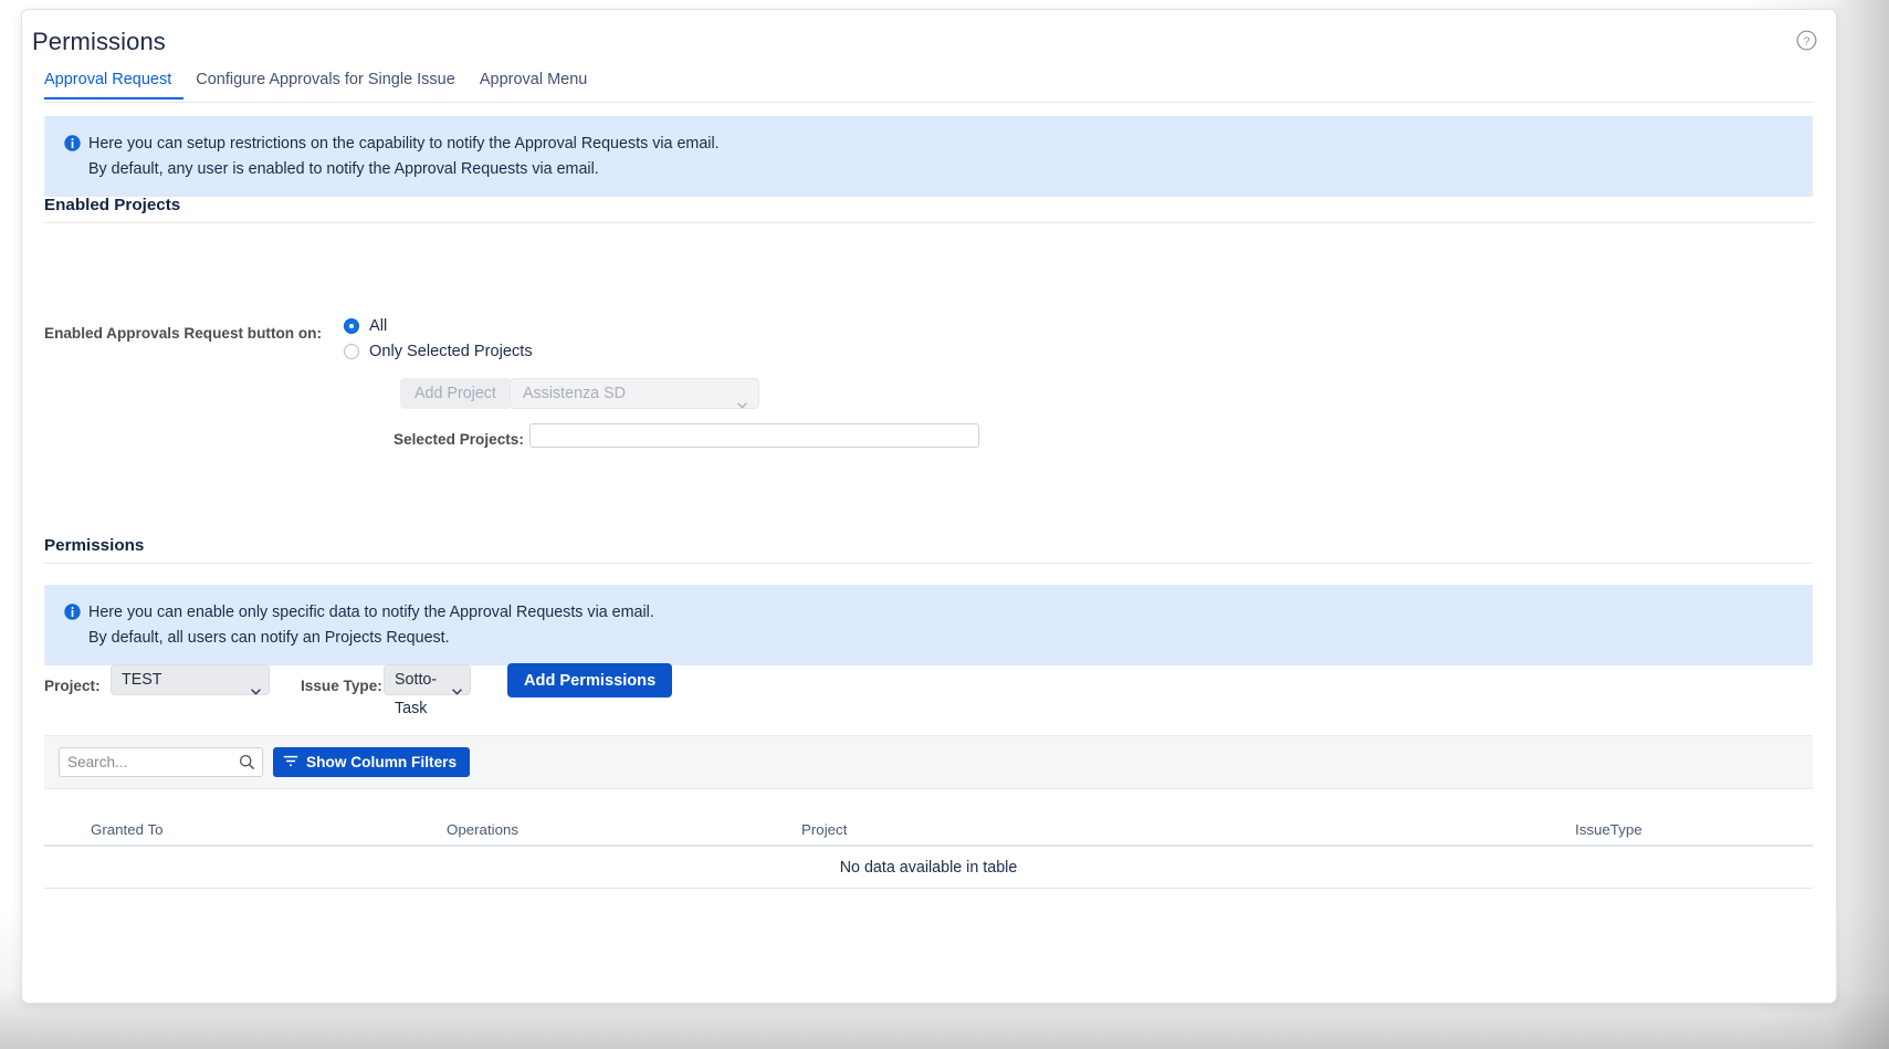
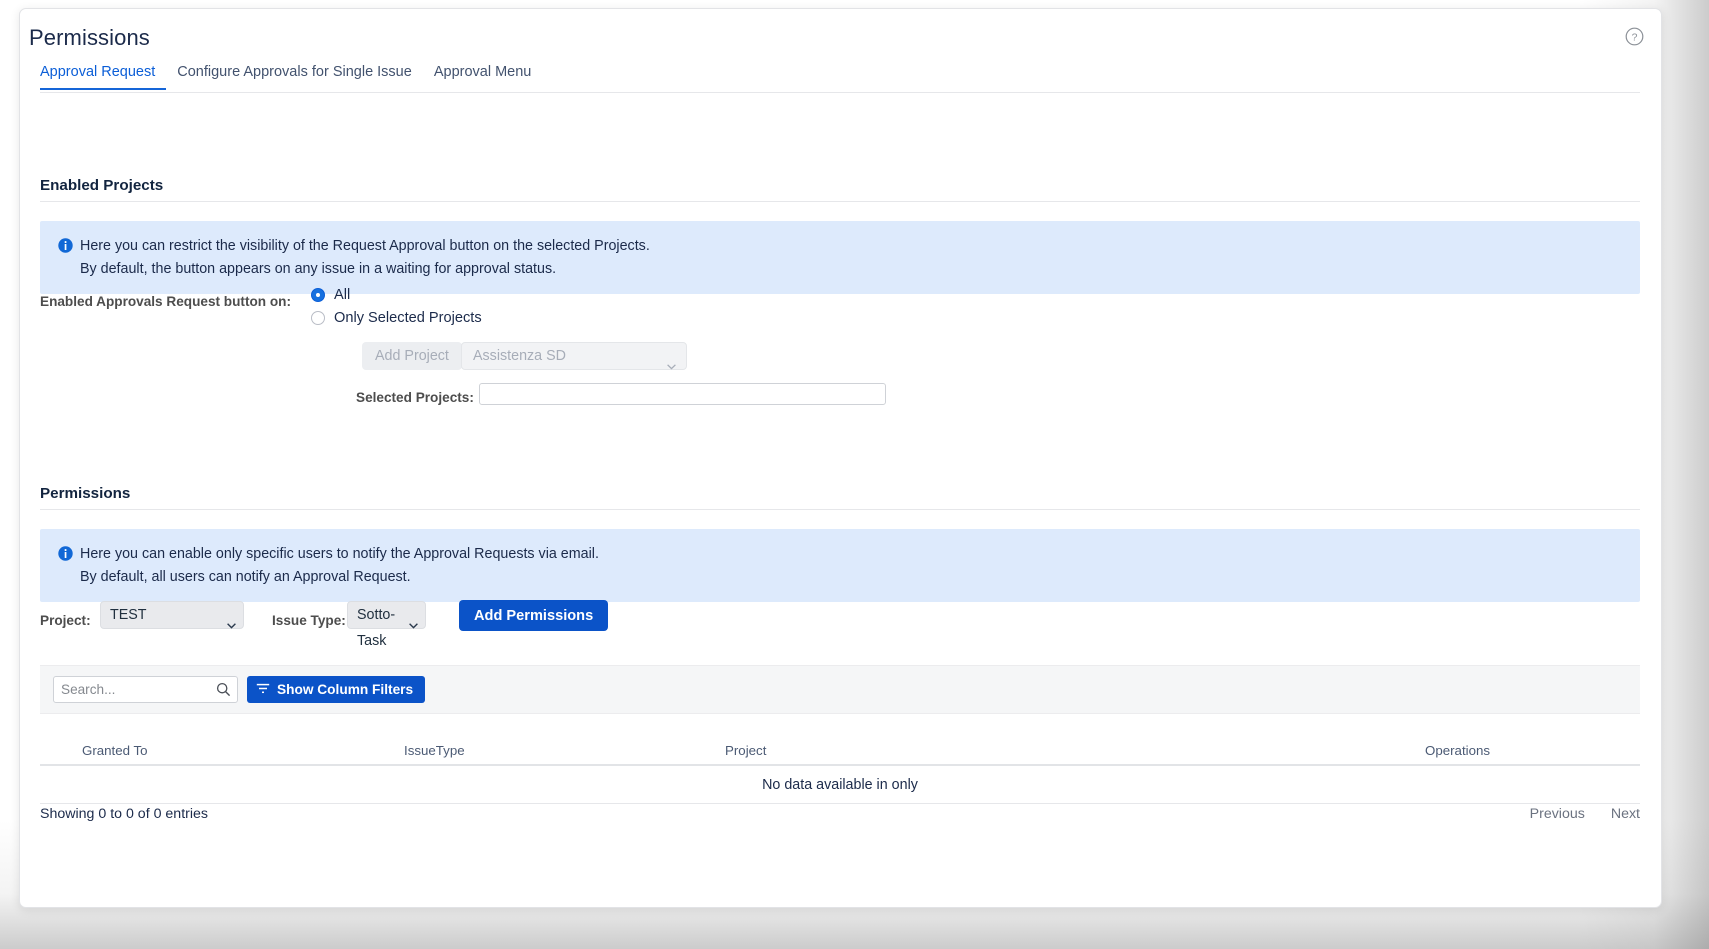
  Permissions
  ?
  Approval Request
  Configure Approvals for Single Issue
  Approval Menu
- Here you can setup restrictions on the capability to notify the Approval Requests via email.
- By default, any user is enabled to notify the Approval Requests via email.
  Enabled Projects
+ Here you can restrict the visibility of the Request Approval button on the selected Projects.
+ By default, the button appears on any issue in a waiting for approval status.
  Enabled Approvals Request button on:
  All
  Only Selected Projects
  Add Project
  Assistenza SD
  Selected Projects:
  Permissions
- Here you can enable only specific data to notify the Approval Requests via email.
+ Here you can enable only specific users to notify the Approval Requests via email.
- By default, all users can notify an Projects Request.
+ By default, all users can notify an Approval Request.
  Project:
  TEST
  Issue Type:
  Sotto-Task
  Add Permissions
  Search...
  Show Column Filters
  Granted To
- Operations
+ IssueType
  Project
- IssueType
+ Operations
- No data available in table
+ No data available in only
+ Showing 0 to 0 of 0 entries
+ Previous
+ Next
